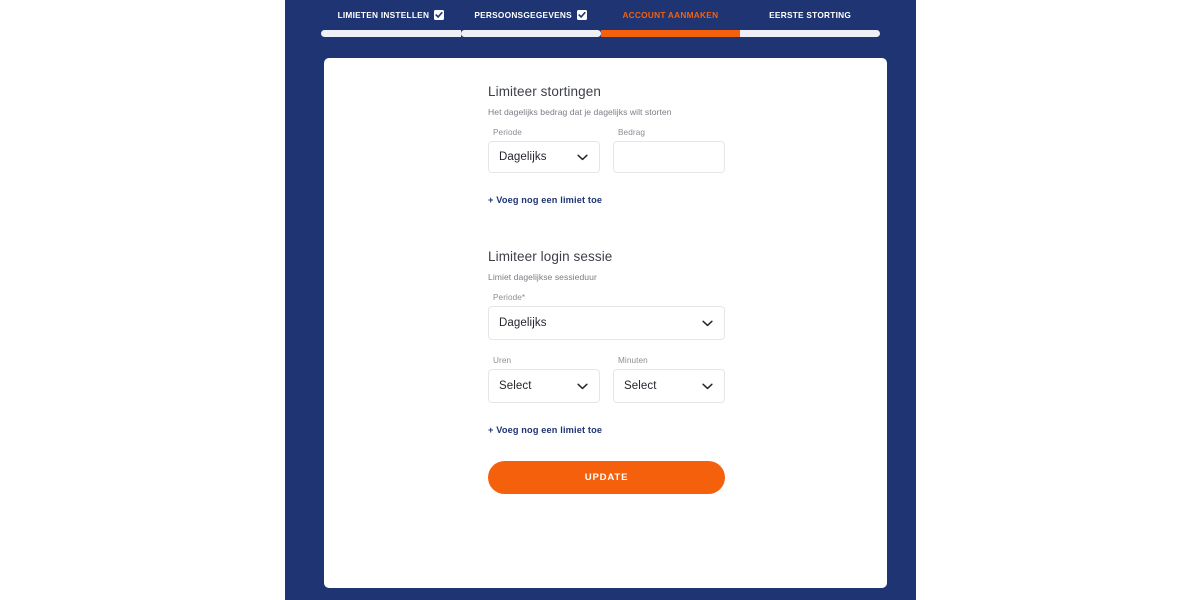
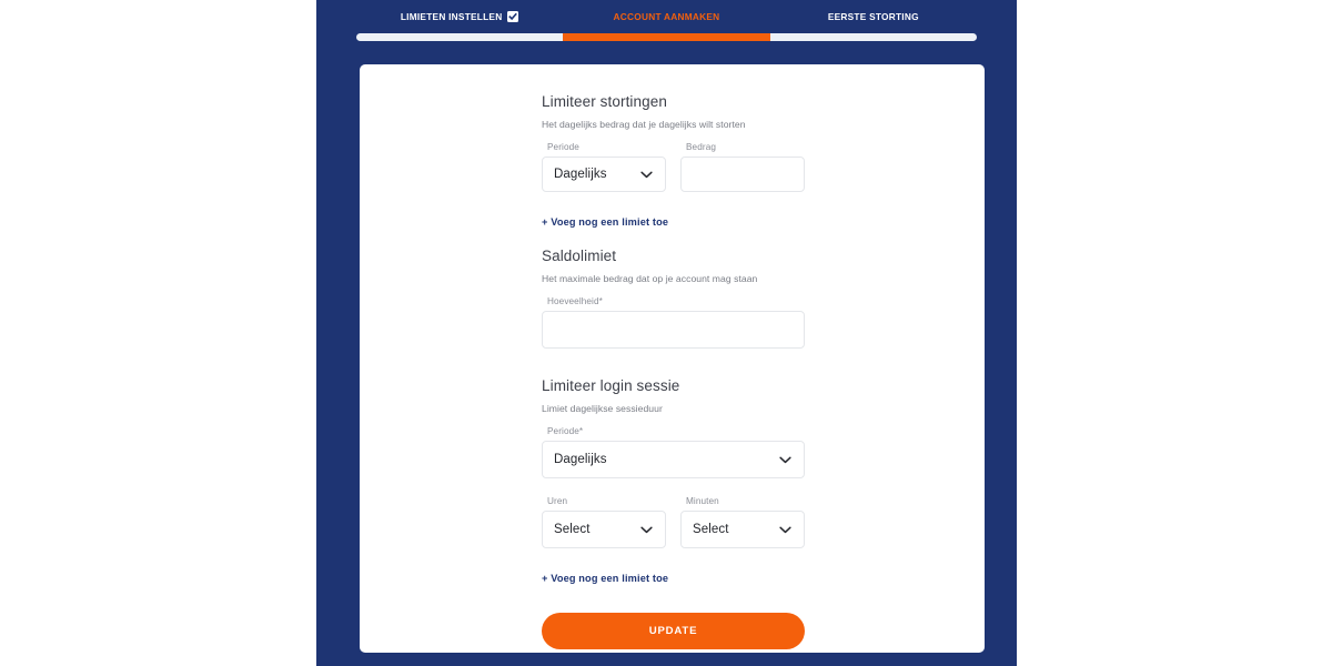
  LIMIETEN INSTELLEN
- PERSOONSGEGEVENS
  ACCOUNT AANMAKEN
  EERSTE STORTING
  Limiteer stortingen
  Het dagelijks bedrag dat je dagelijks wilt storten
  Periode
  Dagelijks
  Bedrag
  + Voeg nog een limiet toe
+ Saldolimiet
+ Het maximale bedrag dat op je account mag staan
+ Hoeveelheid*
  Limiteer login sessie
  Limiet dagelijkse sessieduur
  Periode*
  Dagelijks
  Uren
  Select
  Minuten
  Select
  + Voeg nog een limiet toe
  UPDATE
